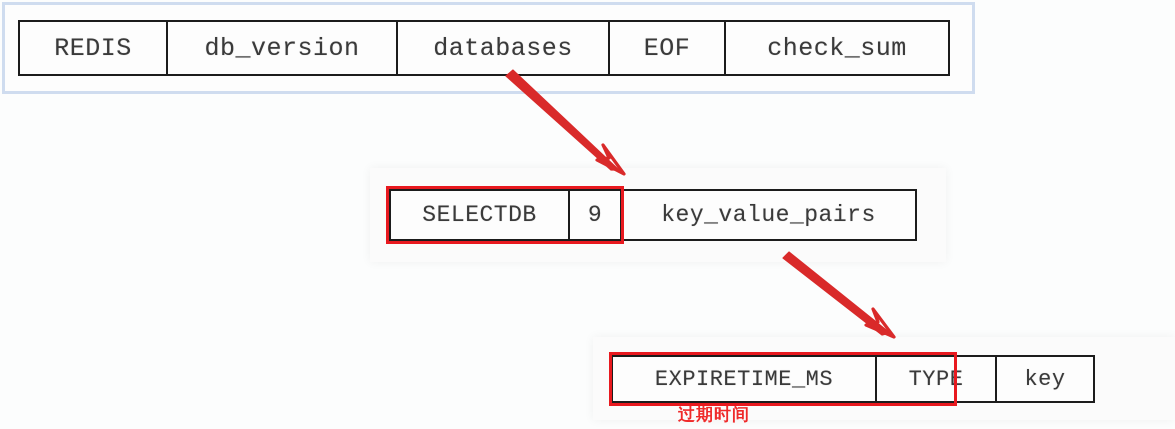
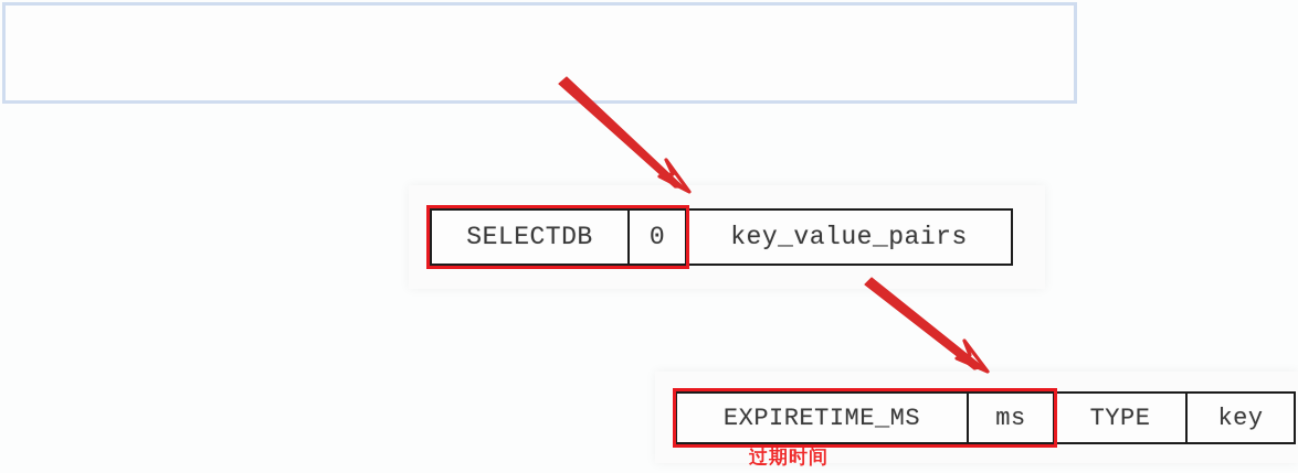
- REDIS
- db_version
- databases
- EOF
- check_sum
  SELECTDB
- 9
+ 0
  key_value_pairs
  EXPIRETIME_MS
+ ms
  TYPE
  key
  过期时间
